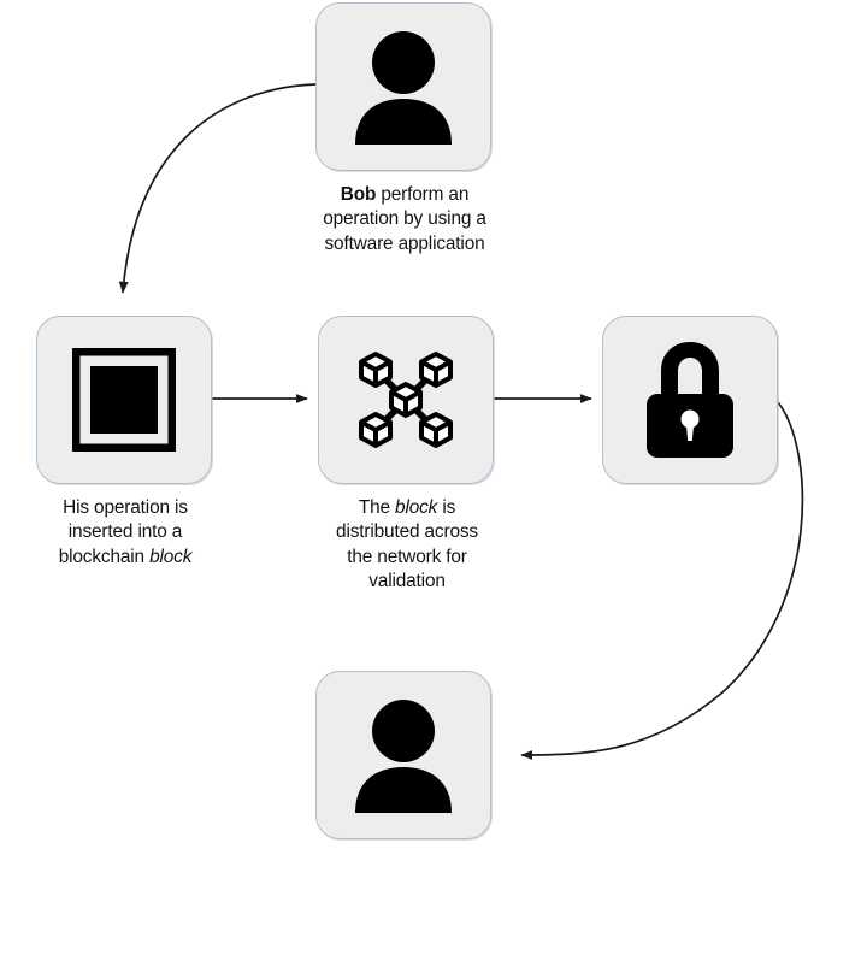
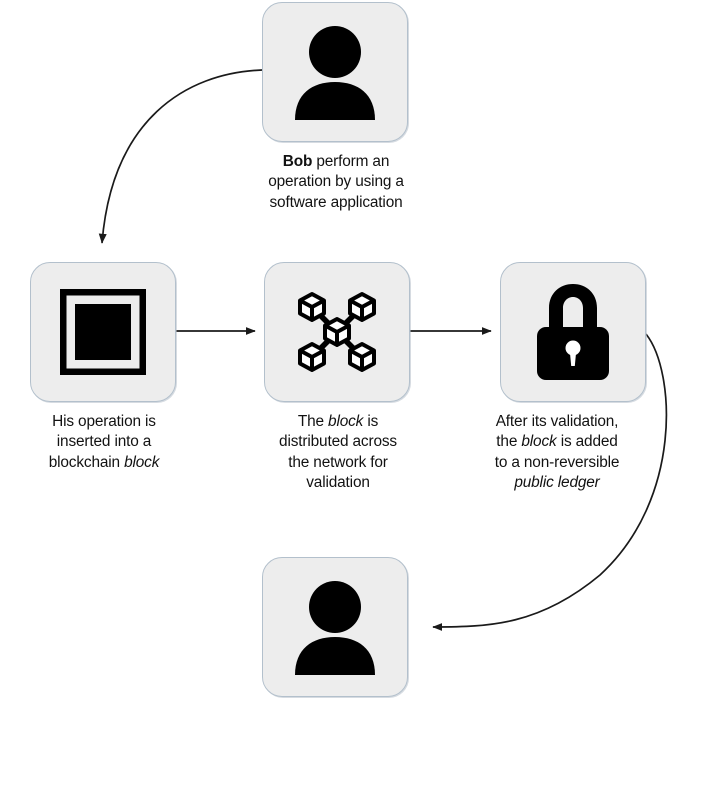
  Bob perform an
  operation by using a
  software application
  His operation is
  inserted into a
  blockchain block
  The block is
  distributed across
  the network for
  validation
+ After its validation,
+ the block is added
+ to a non-reversible
+ public ledger
